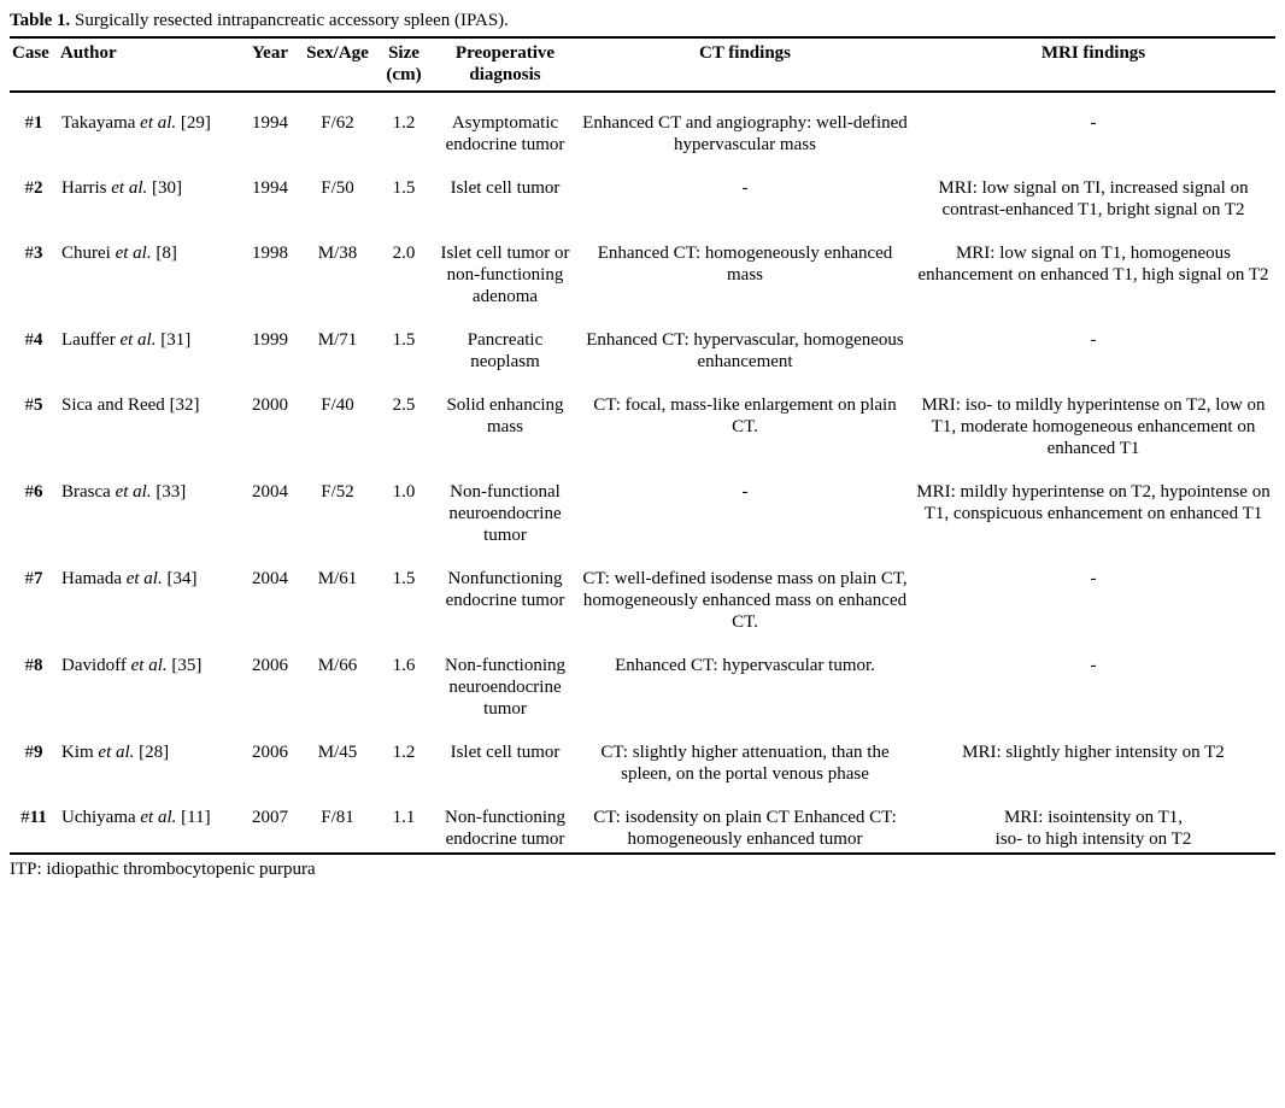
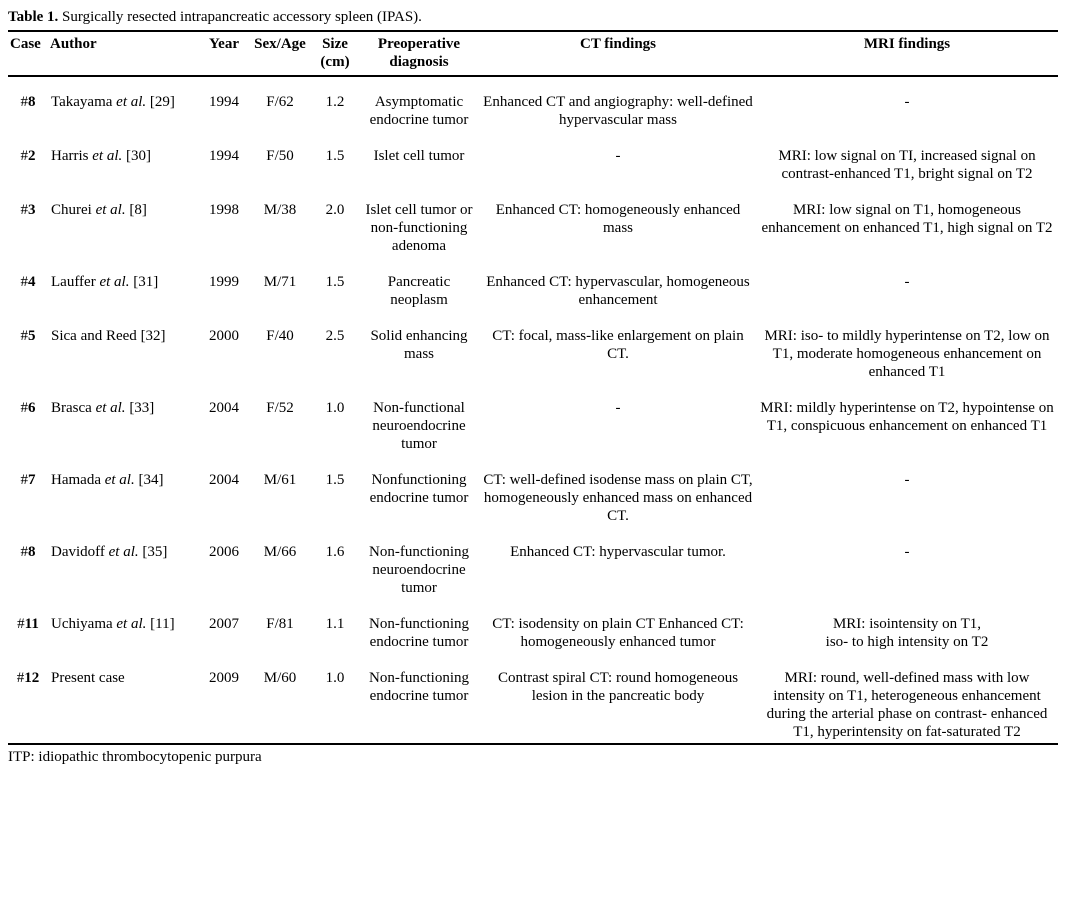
  Table 1. Surgically resected intrapancreatic accessory spleen (IPAS).
  Case	Author	Year	Sex/Age	Size (cm)	Preoperative diagnosis	CT findings	MRI findings
- #1	Takayama et al. [29]	1994	F/62	1.2	Asymptomatic endocrine tumor	Enhanced CT and angiography: well-defined hypervascular mass	-
+ #8	Takayama et al. [29]	1994	F/62	1.2	Asymptomatic endocrine tumor	Enhanced CT and angiography: well-defined hypervascular mass	-
  #2	Harris et al. [30]	1994	F/50	1.5	Islet cell tumor	-	MRI: low signal on TI, increased signal on contrast-enhanced T1, bright signal on T2
  #3	Churei et al. [8]	1998	M/38	2.0	Islet cell tumor or non-functioning adenoma	Enhanced CT: homogeneously enhanced mass	MRI: low signal on T1, homogeneous enhancement on enhanced T1, high signal on T2
  #4	Lauffer et al. [31]	1999	M/71	1.5	Pancreatic neoplasm	Enhanced CT: hypervascular, homogeneous enhancement	-
  #5	Sica and Reed [32]	2000	F/40	2.5	Solid enhancing mass	CT: focal, mass-like enlargement on plain CT.	MRI: iso- to mildly hyperintense on T2, low on T1, moderate homogeneous enhancement on enhanced T1
  #6	Brasca et al. [33]	2004	F/52	1.0	Non-functional neuroendocrine tumor	-	MRI: mildly hyperintense on T2, hypointense on T1, conspicuous enhancement on enhanced T1
  #7	Hamada et al. [34]	2004	M/61	1.5	Nonfunctioning endocrine tumor	CT: well-defined isodense mass on plain CT, homogeneously enhanced mass on enhanced CT.	-
  #8	Davidoff et al. [35]	2006	M/66	1.6	Non-functioning neuroendocrine tumor	Enhanced CT: hypervascular tumor.	-
- #9	Kim et al. [28]	2006	M/45	1.2	Islet cell tumor	CT: slightly higher attenuation, than the spleen, on the portal venous phase	MRI: slightly higher intensity on T2
  #11	Uchiyama et al. [11]	2007	F/81	1.1	Non-functioning endocrine tumor	CT: isodensity on plain CT Enhanced CT: homogeneously enhanced tumor	MRI: isointensity on T1, iso- to high intensity on T2
+ #12	Present case	2009	M/60	1.0	Non-functioning endocrine tumor	Contrast spiral CT: round homogeneous lesion in the pancreatic body	MRI: round, well-defined mass with low intensity on T1, heterogeneous enhancement during the arterial phase on contrast- enhanced T1, hyperintensity on fat-saturated T2
  ITP: idiopathic thrombocytopenic purpura
